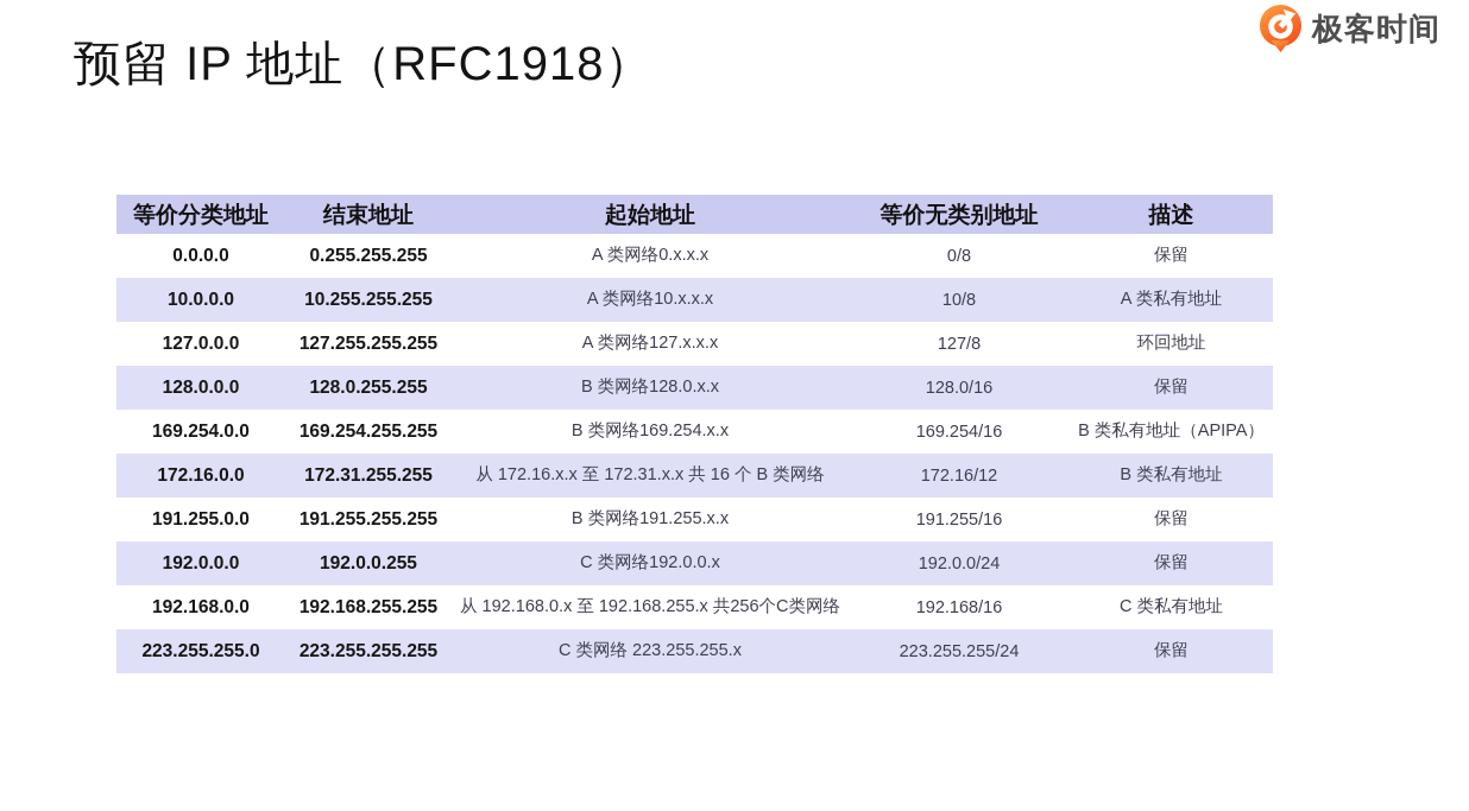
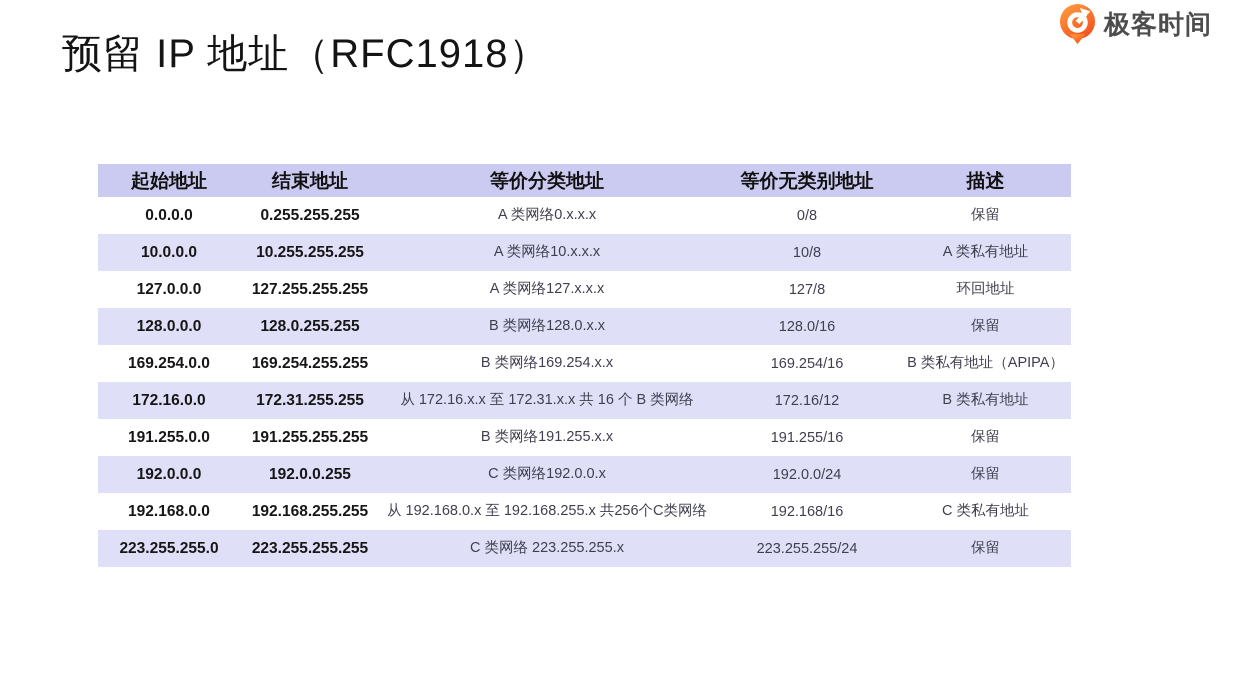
  极客时间
  预留 IP 地址（RFC1918）
- 等价分类地址
+ 起始地址
  结束地址
- 起始地址
+ 等价分类地址
  等价无类别地址
  描述
  0.0.0.0
  0.255.255.255
  A 类网络0.x.x.x
  0/8
  保留
  10.0.0.0
  10.255.255.255
  A 类网络10.x.x.x
  10/8
  A 类私有地址
  127.0.0.0
  127.255.255.255
  A 类网络127.x.x.x
  127/8
  环回地址
  128.0.0.0
  128.0.255.255
  B 类网络128.0.x.x
  128.0/16
  保留
  169.254.0.0
  169.254.255.255
  B 类网络169.254.x.x
  169.254/16
  B 类私有地址（APIPA）
  172.16.0.0
  172.31.255.255
  从 172.16.x.x 至 172.31.x.x 共 16 个 B 类网络
  172.16/12
  B 类私有地址
  191.255.0.0
  191.255.255.255
  B 类网络191.255.x.x
  191.255/16
  保留
  192.0.0.0
  192.0.0.255
  C 类网络192.0.0.x
  192.0.0/24
  保留
  192.168.0.0
  192.168.255.255
  从 192.168.0.x 至 192.168.255.x 共256个C类网络
  192.168/16
  C 类私有地址
  223.255.255.0
  223.255.255.255
  C 类网络 223.255.255.x
  223.255.255/24
  保留
